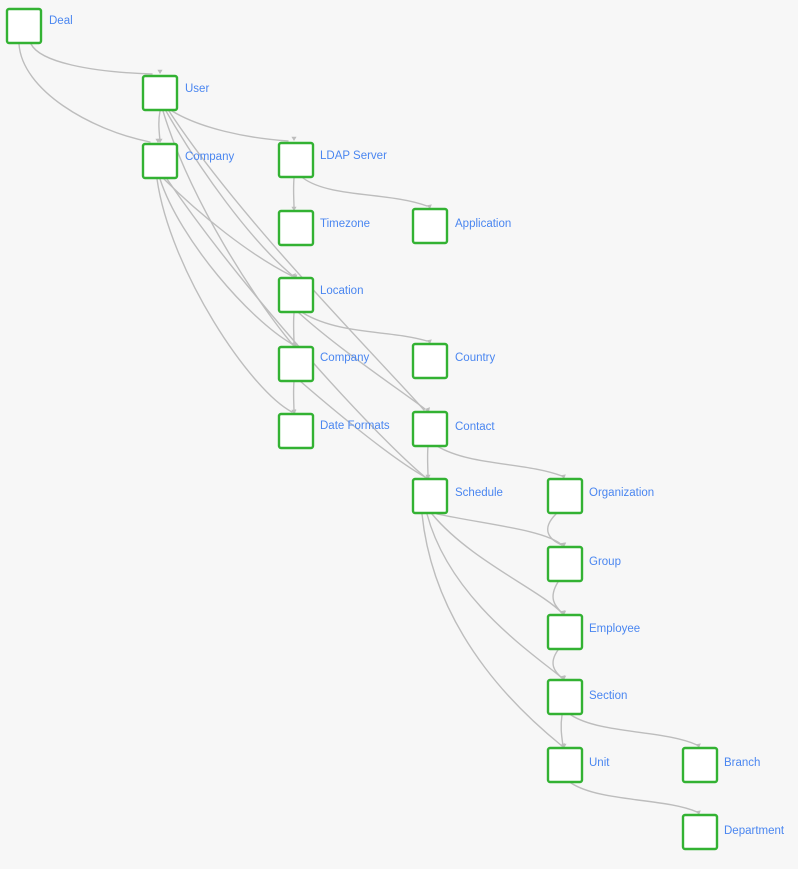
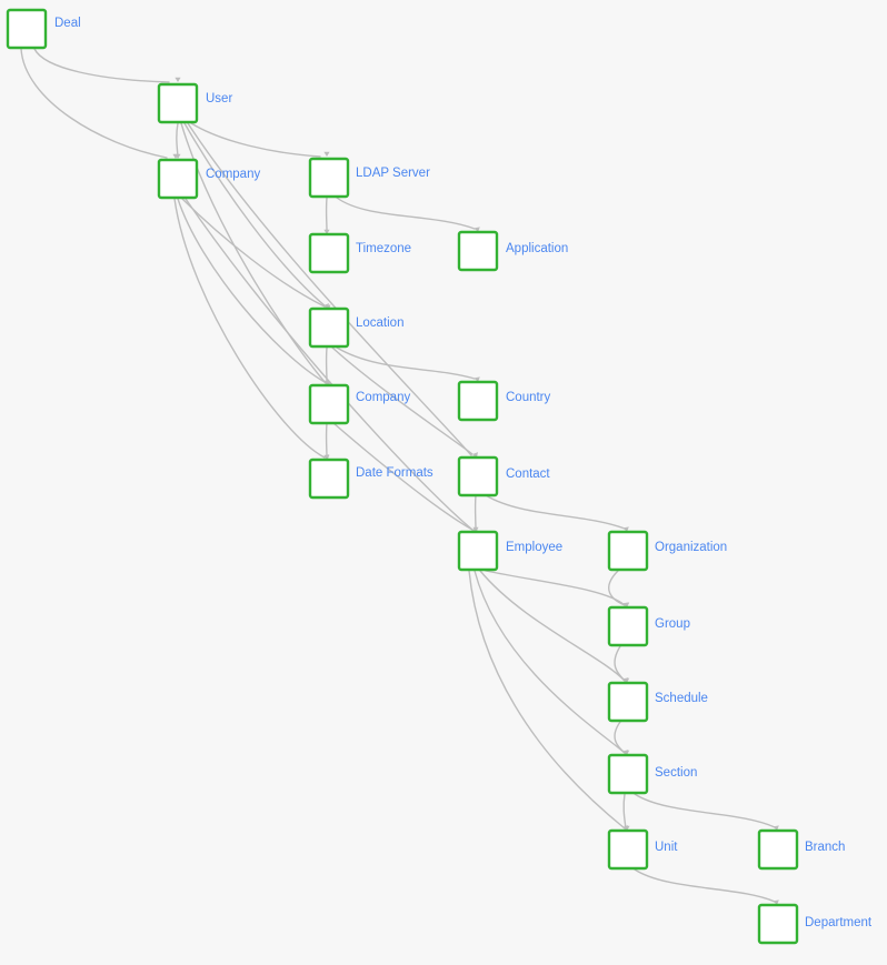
  Deal
  User
  Company
  LDAP Server
  Timezone
  Application
  Location
  Company
  Country
  Date Formats
  Contact
- Schedule
+ Employee
  Organization
  Group
- Employee
+ Schedule
  Section
  Unit
  Branch
  Department
